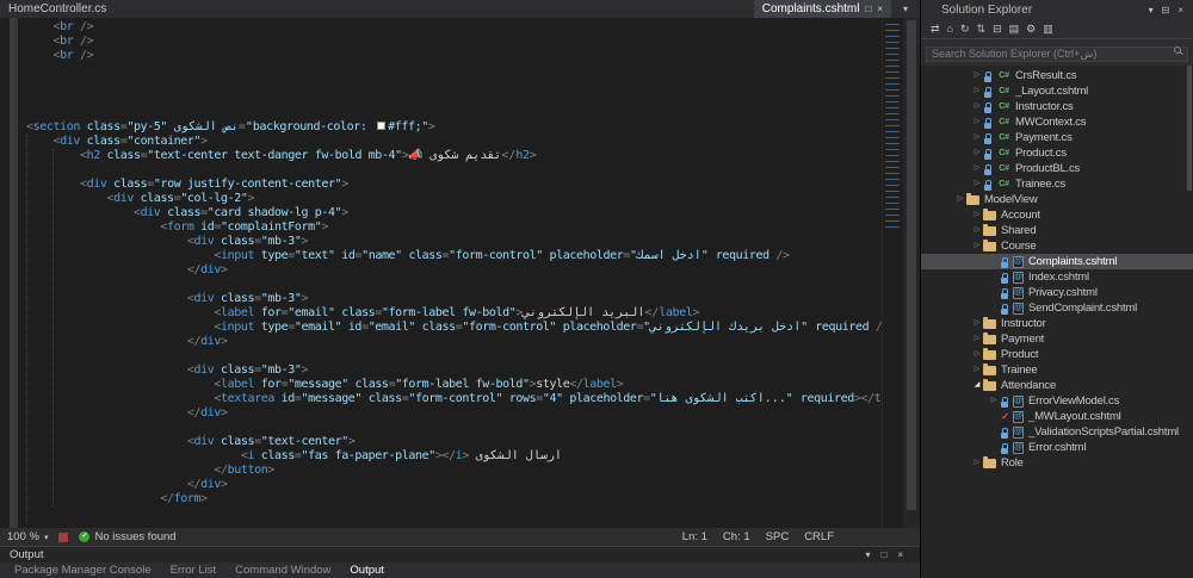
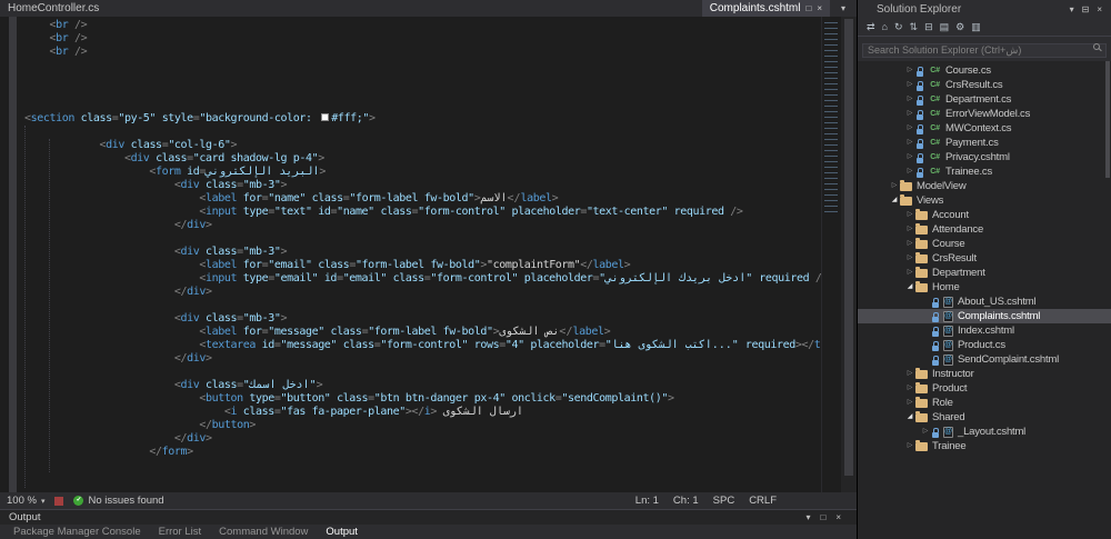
  HomeController.cs
  Complaints.cshtml
  □
  ×
  ▾
  <br />
  <br />
  <br />
- <section class="py-5" نص الشكوى ="background-color: #fff;">
+ <section class="py-5" style="background-color: #fff;">
- <div class="container">
- <h2 class="text-center text-danger fw-bold mb-4">📣 تقديم شكوى </h2>
- <div class="row justify-content-center">
- <div class="col-lg-2">
+ <div class="col-lg-6">
  <div class="card shadow-lg p-4">
- <form id="complaintForm">
+ <form id= البريد الإلكتروني >
  <div class="mb-3">
+ <label for="name" class="form-label fw-bold"> الاسم </label>
- <input type="text" id="name" class="form-control" placeholder="ادخل اسمك" required />
+ <input type="text" id="name" class="form-control" placeholder="text-center" required />
  </div>
  <div class="mb-3">
- <label for="email" class="form-label fw-bold"> البريد الإلكتروني </label>
+ <label for="email" class="form-label fw-bold">"complaintForm"</label>
  <input type="email" id="email" class="form-control" placeholder="ادخل بريدك الإلكتروني" required /
  </div>
  <div class="mb-3">
- <label for="message" class="form-label fw-bold">style</label>
+ <label for="message" class="form-label fw-bold"> نص الشكوى </label>
  <textarea id="message" class="form-control" rows="4" placeholder="اكتب الشكوى هنا..." required></t
  </div>
- <div class="text-center">
+ <div class="ادخل اسمك">
+ <button type="button" class="btn btn-danger px-4" onclick="sendComplaint()">
  <i class="fas fa-paper-plane"></i> ارسال الشكوى
  </button>
  </div>
  </form>
  100 %
  No issues found
  Ln: 1
  Ch: 1
  SPC
  CRLF
  Output
  ▾
  □
  ×
  Package Manager Console
  Error List
  Command Window
  Output
  Solution Explorer
  ▾
  ⊟
  ×
  ⇄
  ⌂
  ↻
  ⇅
  ⊟
  ▤
  ⚙
  ▥
  Search Solution Explorer (Ctrl+ش)
+ Course.cs
  CrsResult.cs
+ Department.cs
- _Layout.cshtml
+ ErrorViewModel.cs
- Instructor.cs
  MWContext.cs
  Payment.cs
- Product.cs
+ Privacy.cshtml
- ProductBL.cs
  Trainee.cs
  ModelView
+ Views
  Account
- Shared
+ Attendance
  Course
+ CrsResult
+ Department
+ Home
+ About_US.cshtml
  Complaints.cshtml
  Index.cshtml
- Privacy.cshtml
+ Product.cs
  SendComplaint.cshtml
  Instructor
- Payment
  Product
- Trainee
+ Role
- Attendance
+ Shared
- ErrorViewModel.cs
+ _Layout.cshtml
- ✓
- _MWLayout.cshtml
- _ValidationScriptsPartial.cshtml
- Error.cshtml
- Role
+ Trainee
